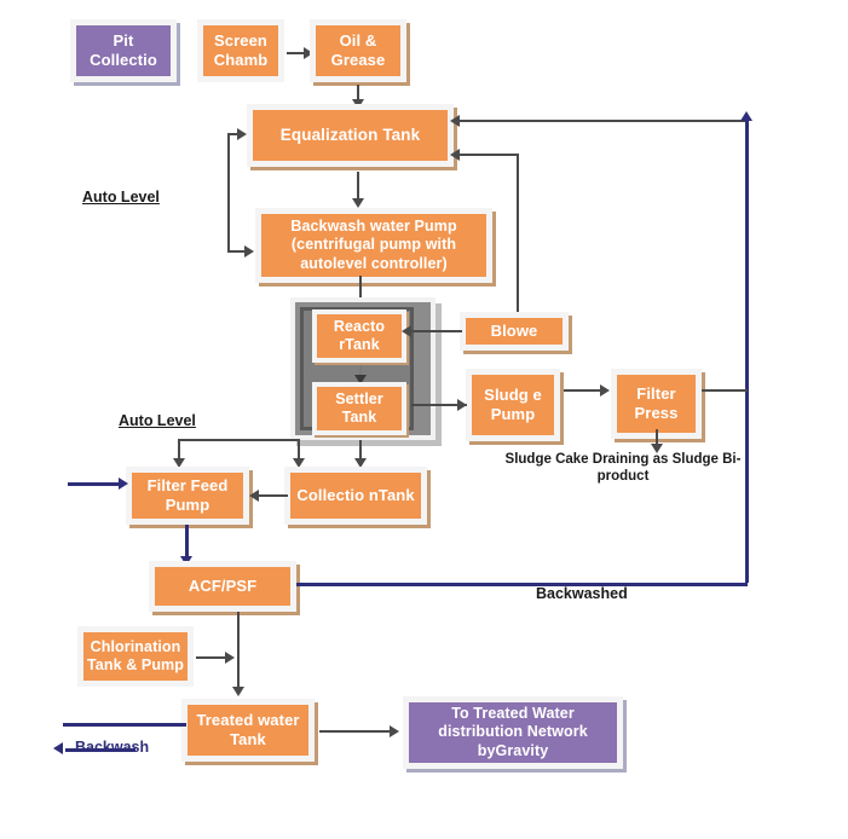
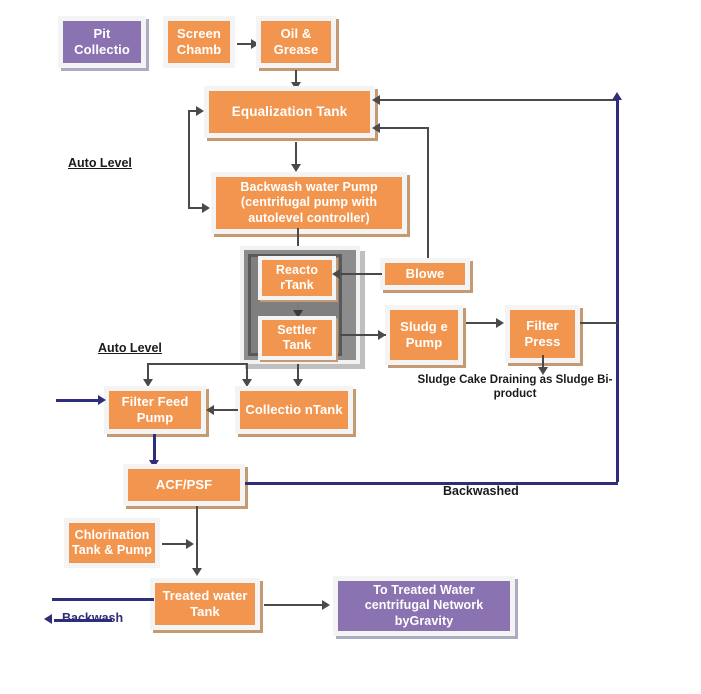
  Pit Collectio
  Screen Chamb
  Oil & Grease
  Equalization Tank
  Auto Level
  Backwash water Pump (centrifugal pump with autolevel controller)
  Reacto rTank
  Settler Tank
  Blowe
  Sludg e Pump
  Filter Press
  Sludge Cake Draining as Sludge Bi-product
  Auto Level
  Filter Feed Pump
  Collectio nTank
  ACF/PSF
  Backwashed
  Chlorination Tank & Pump
  Treated water Tank
  Backwash
- To Treated Water distribution Network byGravity
+ To Treated Water centrifugal Network byGravity
